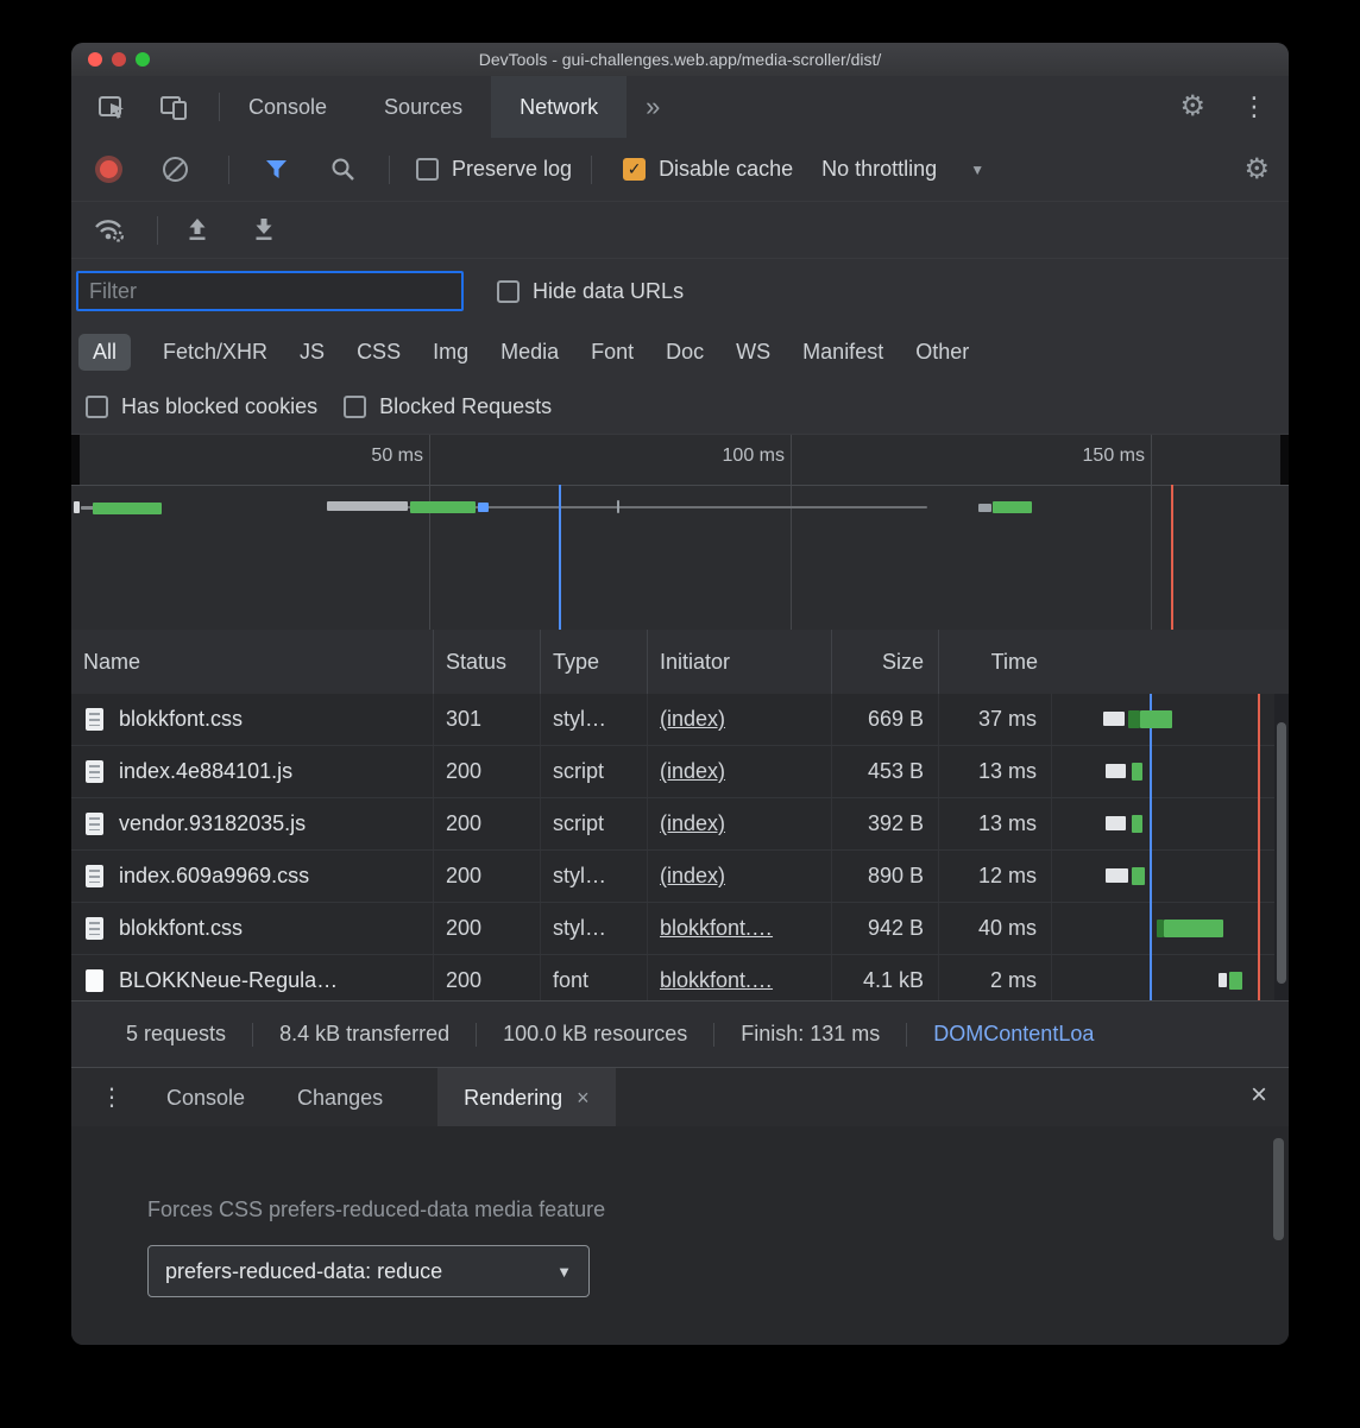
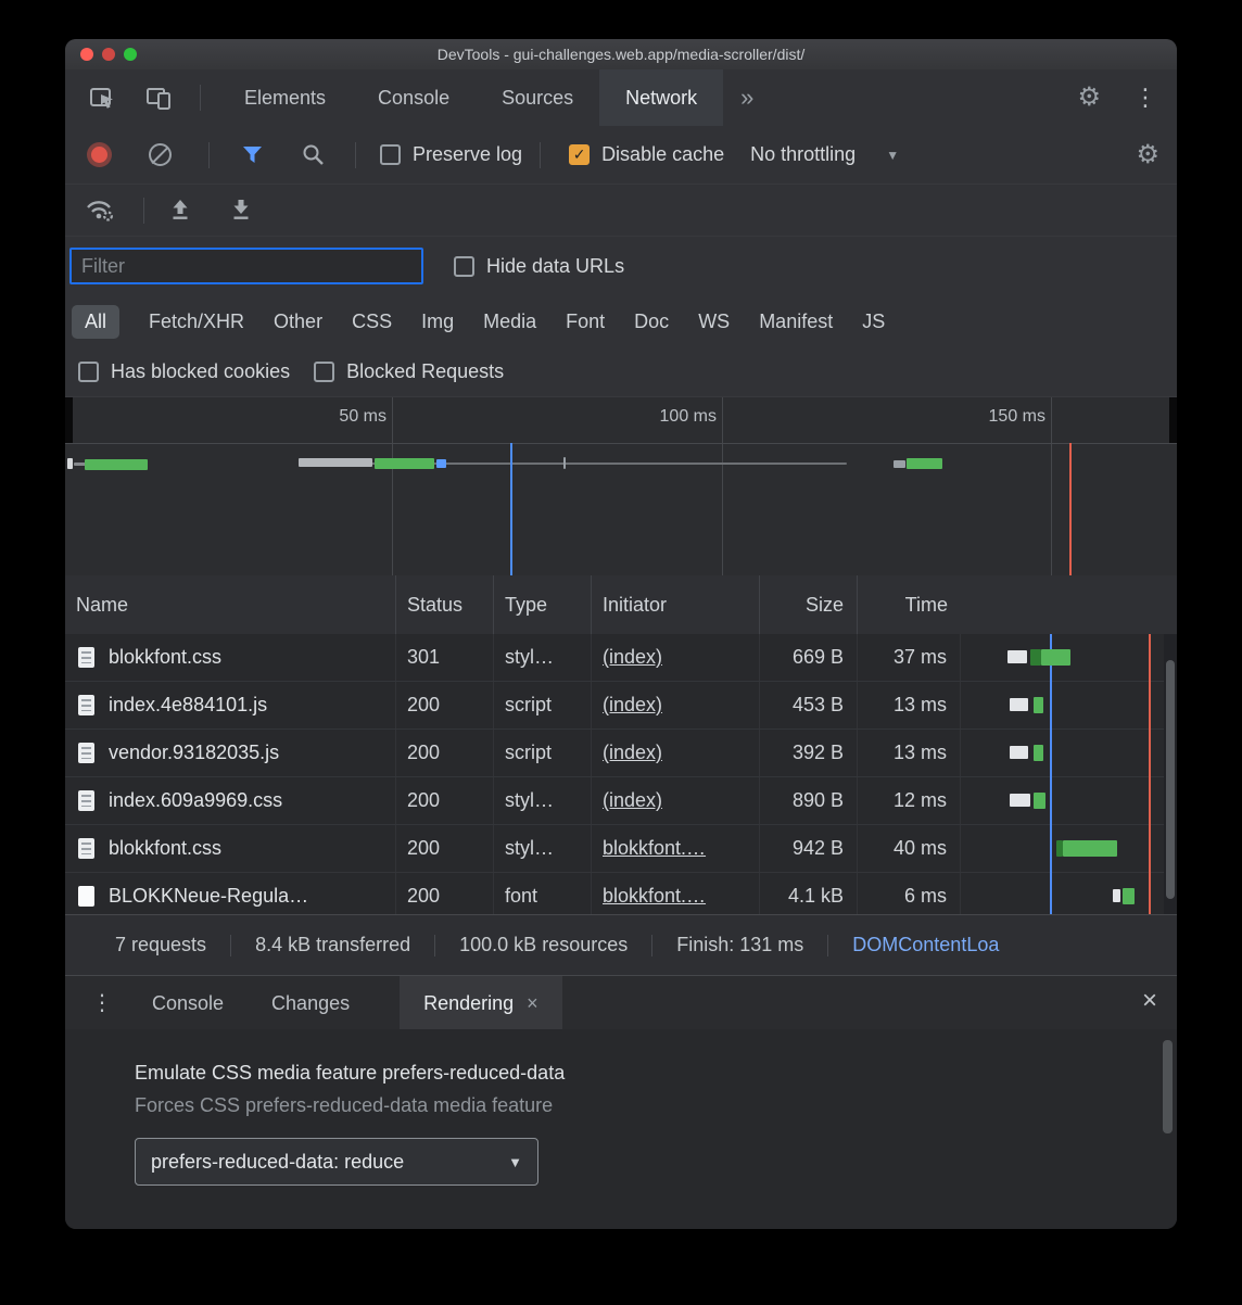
  DevTools - gui-challenges.web.app/media-scroller/dist/
+ Elements
  Console
  Sources
  Network
  »
  ⚙
  ⋮
  Preserve log
  ✓
  Disable cache
  No throttling
  ▼
  ⚙
  Filter
  Hide data URLs
  All
  Fetch/XHR
- JS
+ Other
  CSS
  Img
  Media
  Font
  Doc
  WS
  Manifest
- Other
+ JS
  Has blocked cookies
  Blocked Requests
  50 ms
  100 ms
  150 ms
  Name
  Status
  Type
  Initiator
  Size
  Time
  blokkfont.css
  301
  styl…
  (index)
  669 B
  37 ms
  index.4e884101.js
  200
  script
  (index)
  453 B
  13 ms
  vendor.93182035.js
  200
  script
  (index)
  392 B
  13 ms
  index.609a9969.css
  200
  styl…
  (index)
  890 B
  12 ms
  blokkfont.css
  200
  styl…
  blokkfont.…
  942 B
  40 ms
  BLOKKNeue-Regula…
  200
  font
  blokkfont.…
  4.1 kB
- 2 ms
+ 6 ms
- 5 requests
+ 7 requests
  8.4 kB transferred
  100.0 kB resources
  Finish: 131 ms
  DOMContentLoa
  ⋮
  Console
  Changes
  Rendering
  ×
  ×
+ Emulate CSS media feature prefers-reduced-data
  Forces CSS prefers-reduced-data media feature
  prefers-reduced-data: reduce
  ▼
